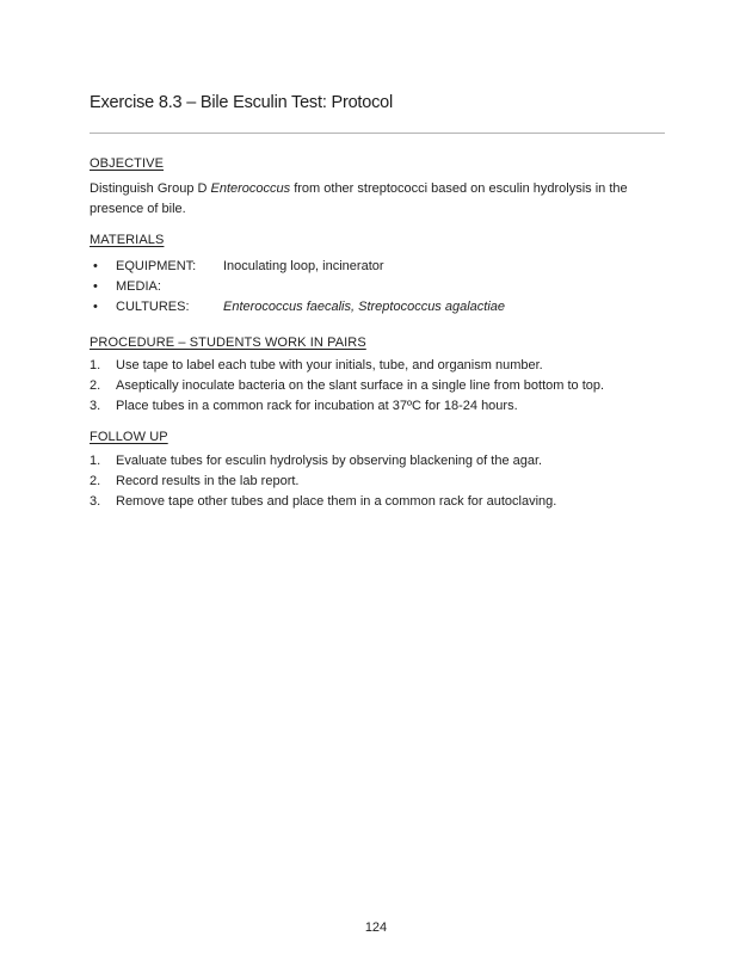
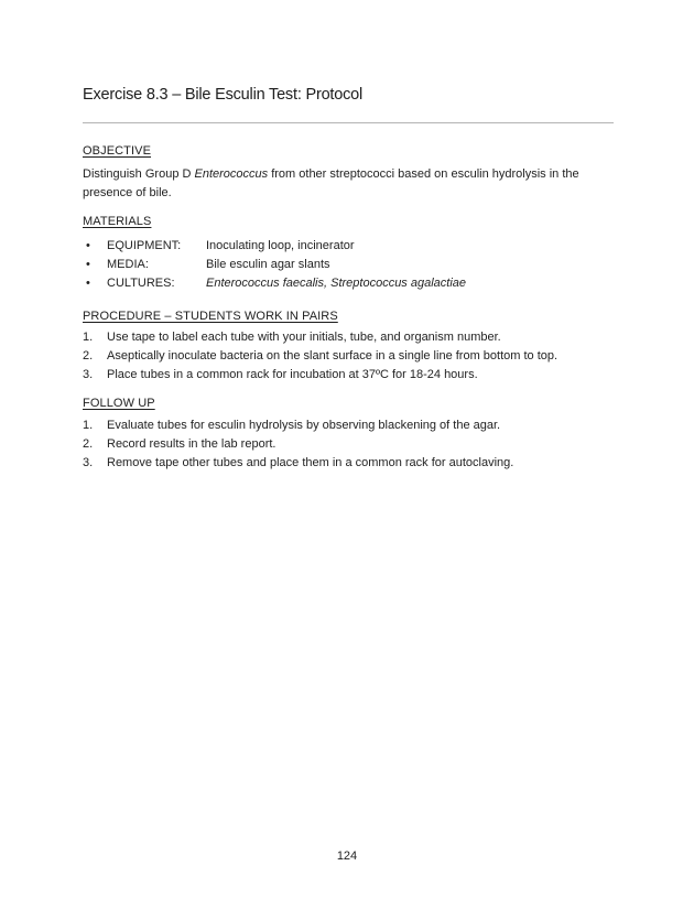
  Exercise 8.3 – Bile Esculin Test: Protocol
  OBJECTIVE
  Distinguish Group D Enterococcus from other streptococci based on esculin hydrolysis in the presence of bile.
  MATERIALS
  •
  EQUIPMENT:
  Inoculating loop, incinerator
  •
  MEDIA:
+ Bile esculin agar slants
  •
  CULTURES:
  Enterococcus faecalis, Streptococcus agalactiae
  PROCEDURE – STUDENTS WORK IN PAIRS
  1.
  Use tape to label each tube with your initials, tube, and organism number.
  2.
  Aseptically inoculate bacteria on the slant surface in a single line from bottom to top.
  3.
  Place tubes in a common rack for incubation at 37ºC for 18-24 hours.
  FOLLOW UP
  1.
  Evaluate tubes for esculin hydrolysis by observing blackening of the agar.
  2.
  Record results in the lab report.
  3.
  Remove tape other tubes and place them in a common rack for autoclaving.
  124
